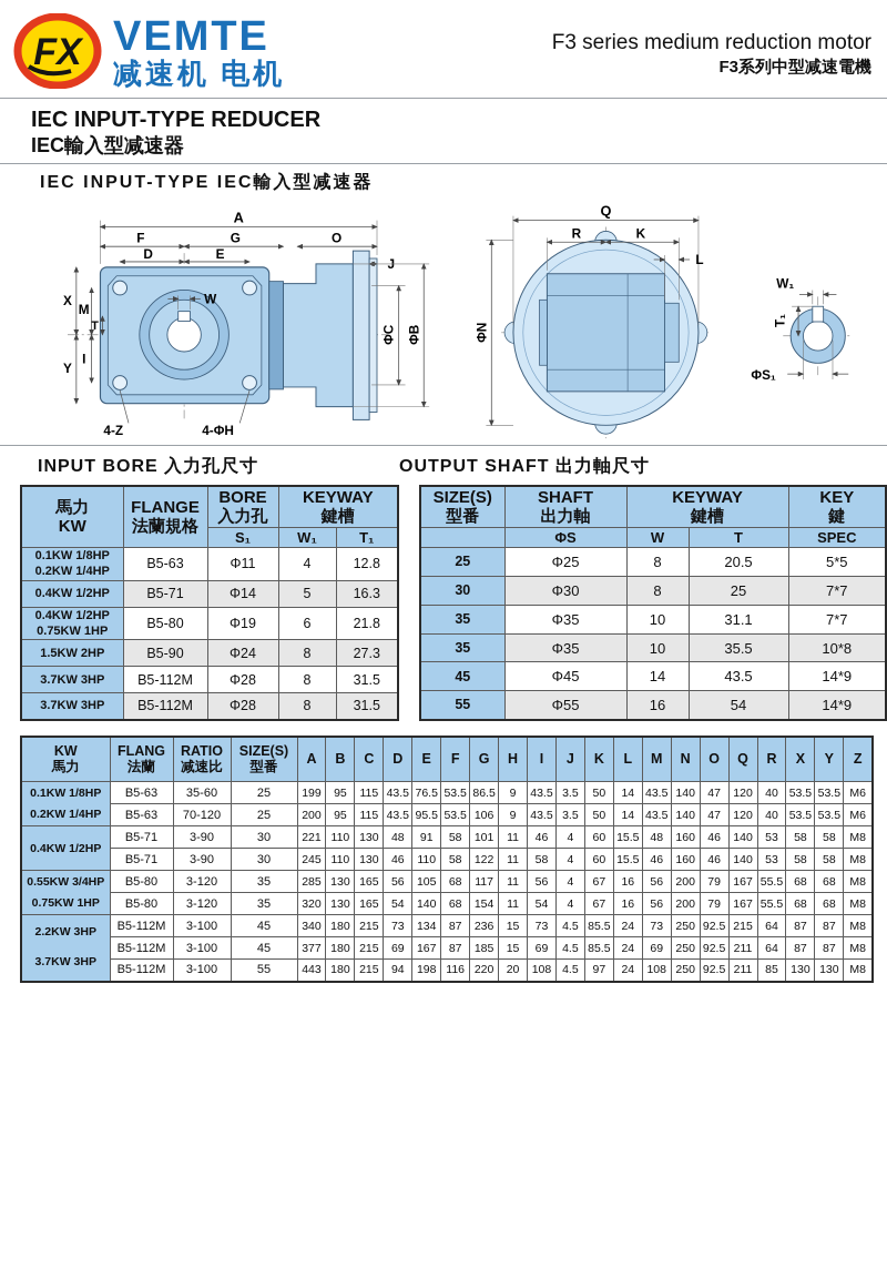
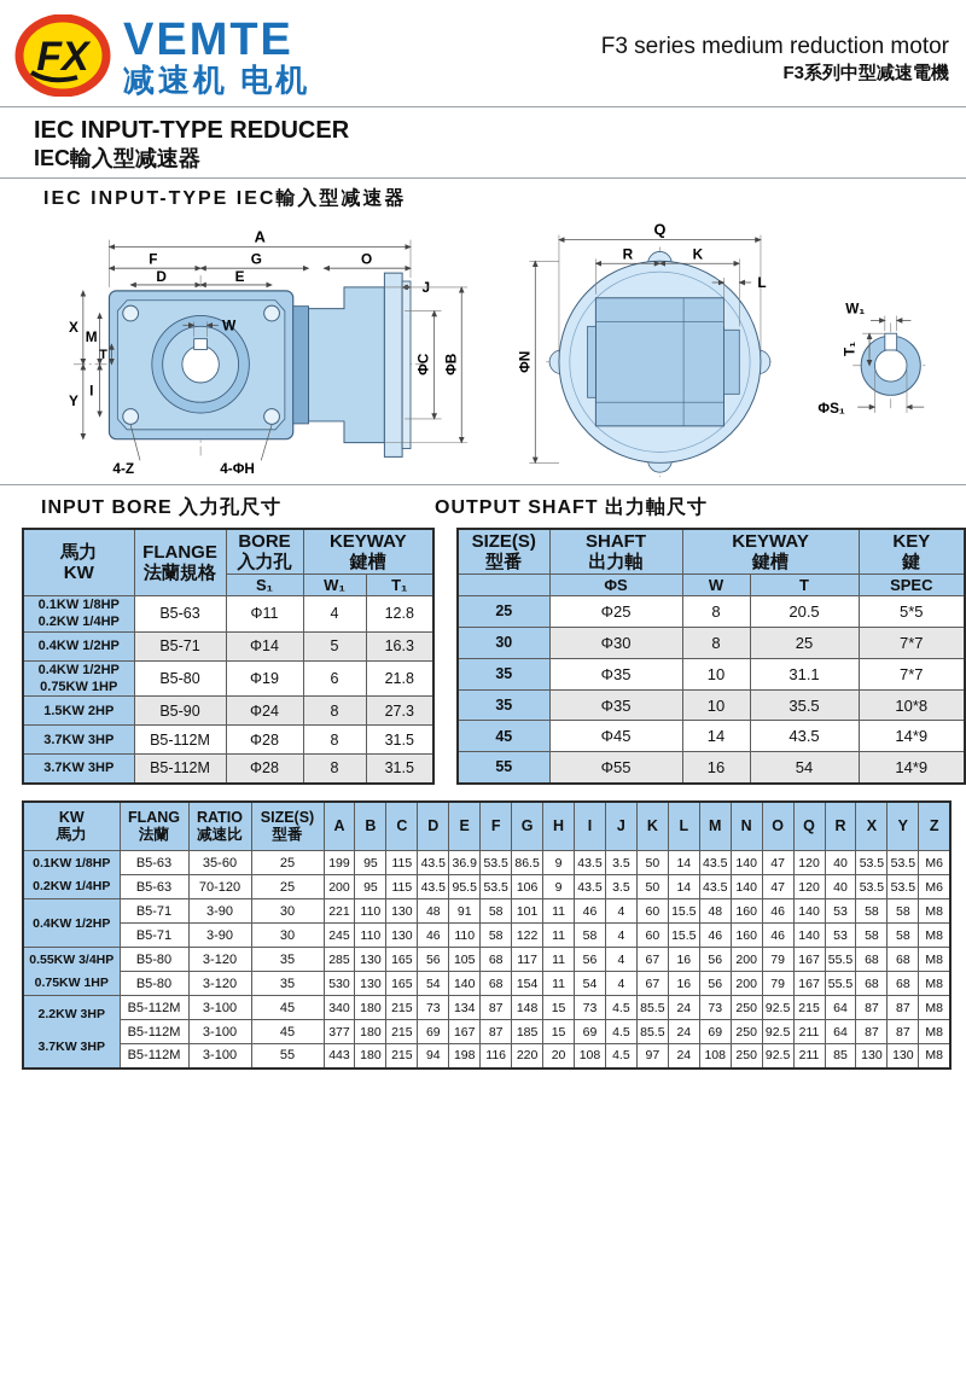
  FX
  VEMTE
  减速机 电机
  F3 series medium reduction motor
  F3系列中型减速電機
  IEC INPUT-TYPE REDUCER
  IEC輸入型减速器
  IEC INPUT-TYPE IEC輸入型减速器
  A
  F
  G
  O
  J
  D
  E
  X
  M
  T
  Y
  I
  W
  4-Z
  4-ΦH
  Q
  R
  K
  L
  W₁
  ΦS₁
  INPUT BORE 入力孔尺寸
  OUTPUT SHAFT 出力軸尺寸
  馬力 KW	FLANGE 法蘭規格	BORE 入力孔	KEYWAY 鍵槽
  S₁	W₁	T₁
  0.1KW 1/8HP 0.2KW 1/4HP	B5-63	Φ11	4	12.8
  0.4KW 1/2HP	B5-71	Φ14	5	16.3
  0.4KW 1/2HP 0.75KW 1HP	B5-80	Φ19	6	21.8
  1.5KW 2HP	B5-90	Φ24	8	27.3
  3.7KW 3HP	B5-112M	Φ28	8	31.5
  3.7KW 3HP	B5-112M	Φ28	8	31.5
  SIZE(S) 型番	SHAFT 出力軸	KEYWAY 鍵槽	KEY 鍵
  	ΦS	W	T	SPEC
  25	Φ25	8	20.5	5*5
  30	Φ30	8	25	7*7
  35	Φ35	10	31.1	7*7
  35	Φ35	10	35.5	10*8
  45	Φ45	14	43.5	14*9
  55	Φ55	16	54	14*9
  KW 馬力	FLANG 法蘭	RATIO 减速比	SIZE(S) 型番	A	B	C	D	E	F	G	H	I	J	K	L	M	N	O	Q	R	X	Y	Z
- 0.1KW 1/8HP 0.2KW 1/4HP	B5-63	35-60	25	199	95	115	43.5	76.5	53.5	86.5	9	43.5	3.5	50	14	43.5	140	47	120	40	53.5	53.5	M6
+ 0.1KW 1/8HP 0.2KW 1/4HP	B5-63	35-60	25	199	95	115	43.5	36.9	53.5	86.5	9	43.5	3.5	50	14	43.5	140	47	120	40	53.5	53.5	M6
  B5-63	70-120	25	200	95	115	43.5	95.5	53.5	106	9	43.5	3.5	50	14	43.5	140	47	120	40	53.5	53.5	M6
  0.4KW 1/2HP	B5-71	3-90	30	221	110	130	48	91	58	101	11	46	4	60	15.5	48	160	46	140	53	58	58	M8
  B5-71	3-90	30	245	110	130	46	110	58	122	11	58	4	60	15.5	46	160	46	140	53	58	58	M8
  0.55KW 3/4HP 0.75KW 1HP	B5-80	3-120	35	285	130	165	56	105	68	117	11	56	4	67	16	56	200	79	167	55.5	68	68	M8
- B5-80	3-120	35	320	130	165	54	140	68	154	11	54	4	67	16	56	200	79	167	55.5	68	68	M8
+ B5-80	3-120	35	530	130	165	54	140	68	154	11	54	4	67	16	56	200	79	167	55.5	68	68	M8
- 2.2KW 3HP 3.7KW 3HP	B5-112M	3-100	45	340	180	215	73	134	87	236	15	73	4.5	85.5	24	73	250	92.5	215	64	87	87	M8
+ 2.2KW 3HP 3.7KW 3HP	B5-112M	3-100	45	340	180	215	73	134	87	148	15	73	4.5	85.5	24	73	250	92.5	215	64	87	87	M8
  B5-112M	3-100	45	377	180	215	69	167	87	185	15	69	4.5	85.5	24	69	250	92.5	211	64	87	87	M8
  B5-112M	3-100	55	443	180	215	94	198	116	220	20	108	4.5	97	24	108	250	92.5	211	85	130	130	M8
